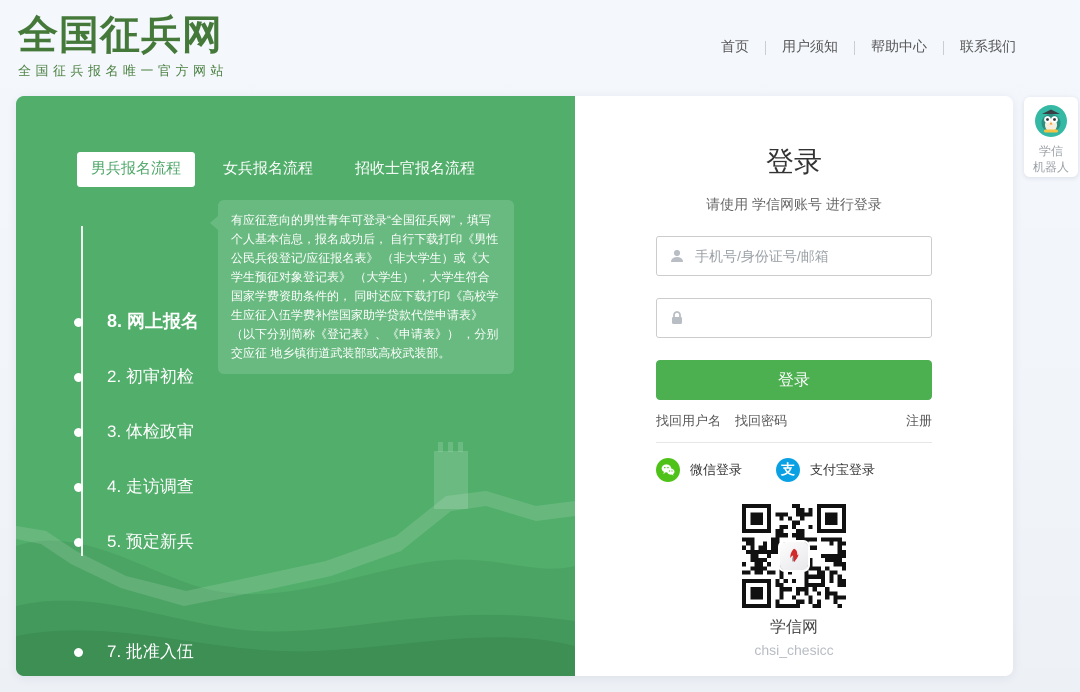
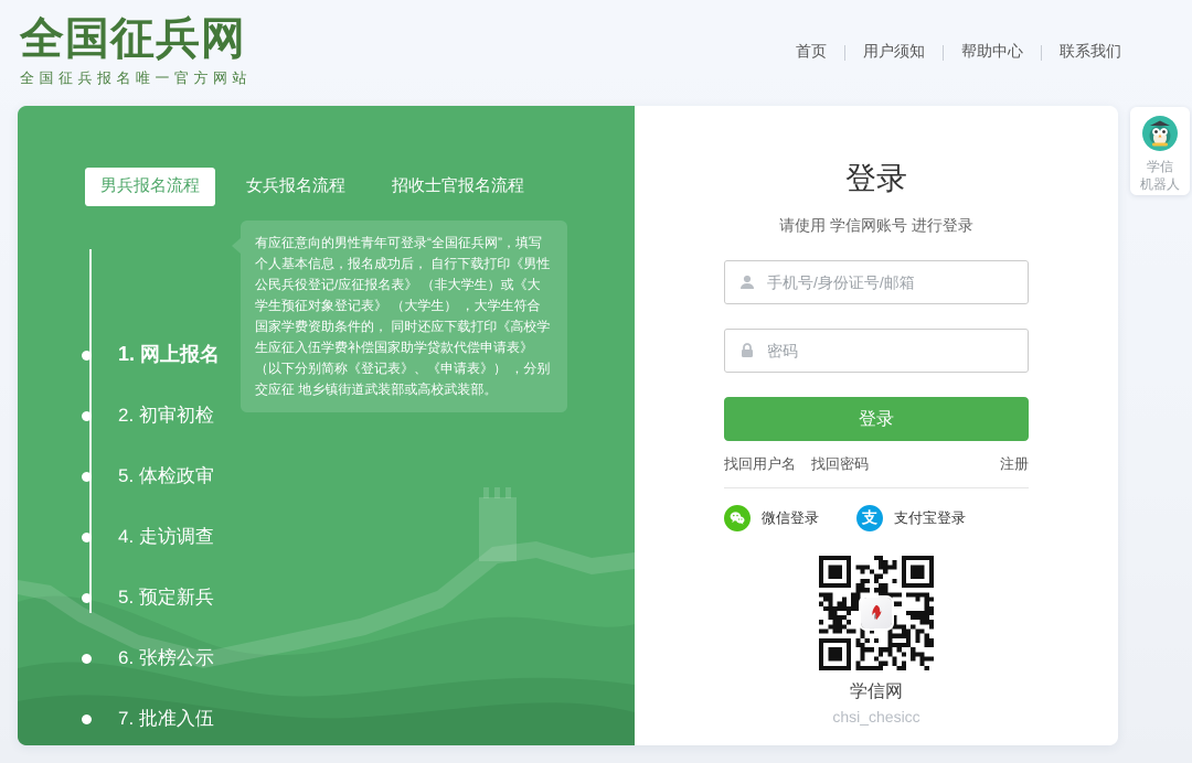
  全国征兵网
  全国征兵报名唯一官方网站
  首页
  用户须知
  帮助中心
  联系我们
  男兵报名流程
  女兵报名流程
  招收士官报名流程
- 8. 网上报名
+ 1. 网上报名
  2. 初审初检
- 3. 体检政审
+ 5. 体检政审
  4. 走访调查
  5. 预定新兵
+ 6. 张榜公示
  7. 批准入伍
  有应征意向的男性青年可登录“全国征兵网”，填写个人基本信息，报名成功后， 自行下载打印《男性公民兵役登记/应征报名表》 （非大学生）或《大学生预征对象登记表》 （大学生） ，大学生符合国家学费资助条件的， 同时还应下载打印《高校学生应征入伍学费补偿国家助学贷款代偿申请表》 （以下分别简称《登记表》、《申请表》） ，分别交应征 地乡镇街道武装部或高校武装部。
  登录
  请使用 学信网账号 进行登录
  手机号/身份证号/邮箱
+ 密码
  登录
  找回用户名
  找回密码
  注册
  微信登录
  支
  支付宝登录
  学信网
  chsi_chesicc
  学信
  机器人
